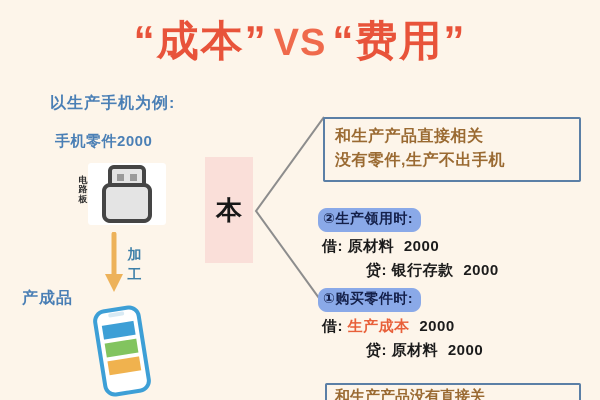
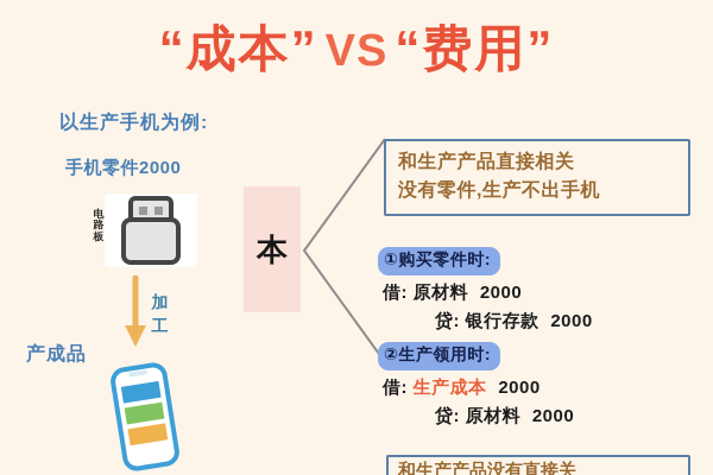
  “成本” VS “费用”
  以生产手机为例:
  手机零件2000
  电路板
  加工
  产成品
  本
  和生产产品直接相关
  没有零件,生产不出手机
- ②生产领用时:
+ ①购买零件时:
  借: 原材料 2000
  贷: 银行存款 2000
- ①购买零件时:
+ ②生产领用时:
  借: 生产成本 2000
  贷: 原材料 2000
  和生产产品没有直接关
